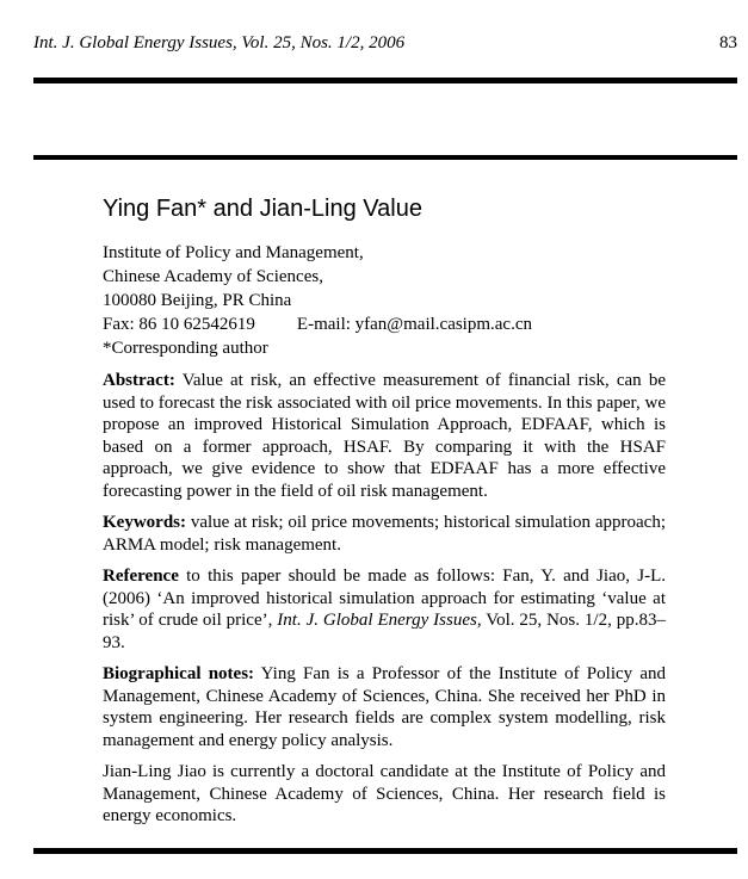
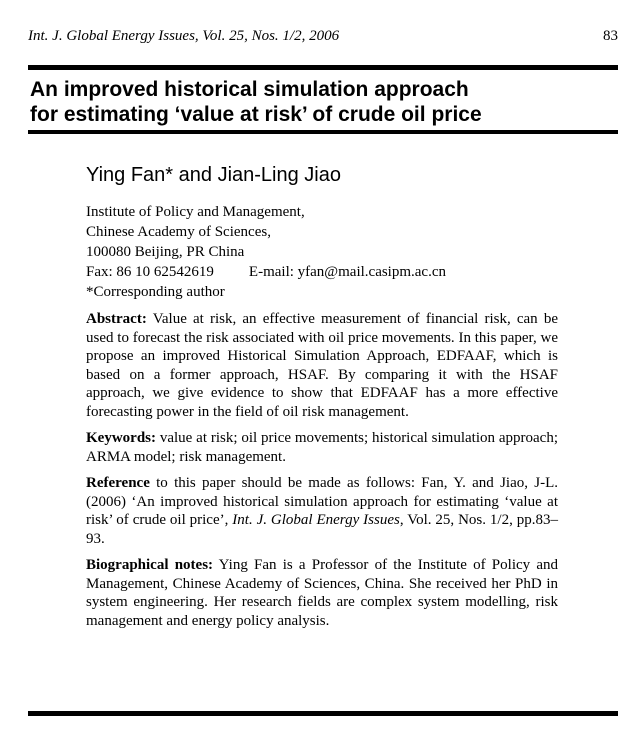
  Int. J. Global Energy Issues, Vol. 25, Nos. 1/2, 2006
  83
+ An improved historical simulation approach
+ for estimating ‘value at risk’ of crude oil price
- Ying Fan* and Jian-Ling Value
+ Ying Fan* and Jian-Ling Jiao
  Institute of Policy and Management,
  Chinese Academy of Sciences,
  100080 Beijing, PR China
  Fax: 86 10 62542619 E-mail: yfan@mail.casipm.ac.cn
  *Corresponding author
  Abstract: Value at risk, an effective measurement of financial risk, can be used to forecast the risk associated with oil price movements. In this paper, we propose an improved Historical Simulation Approach, EDFAAF, which is based on a former approach, HSAF. By comparing it with the HSAF approach, we give evidence to show that EDFAAF has a more effective forecasting power in the field of oil risk management.
  Keywords: value at risk; oil price movements; historical simulation approach; ARMA model; risk management.
  Reference to this paper should be made as follows: Fan, Y. and Jiao, J-L. (2006) ‘An improved historical simulation approach for estimating ‘value at risk’ of crude oil price’, Int. J. Global Energy Issues, Vol. 25, Nos. 1/2, pp.83–93.
  Biographical notes: Ying Fan is a Professor of the Institute of Policy and Management, Chinese Academy of Sciences, China. She received her PhD in system engineering. Her research fields are complex system modelling, risk management and energy policy analysis.
- Jian-Ling Jiao is currently a doctoral candidate at the Institute of Policy and Management, Chinese Academy of Sciences, China. Her research field is energy economics.
